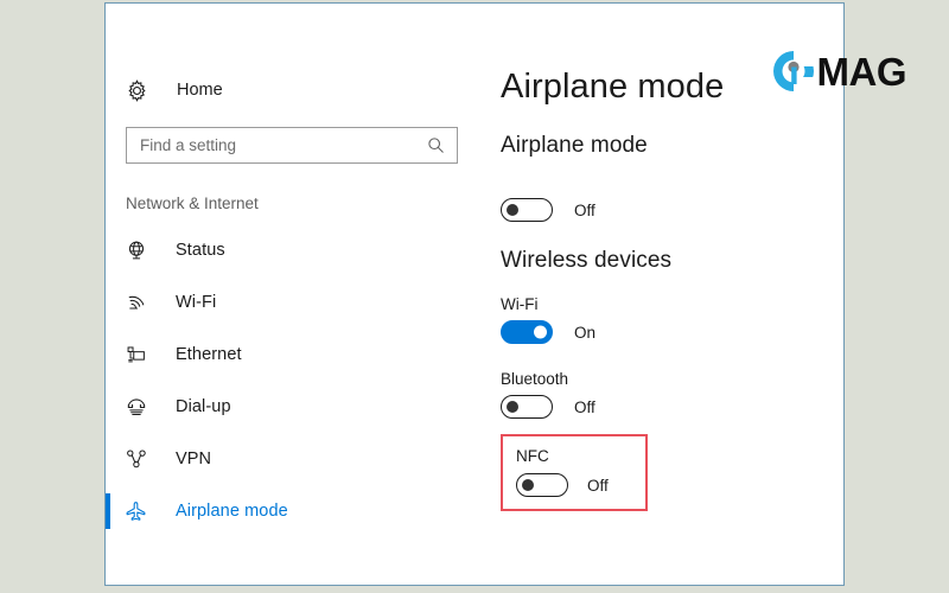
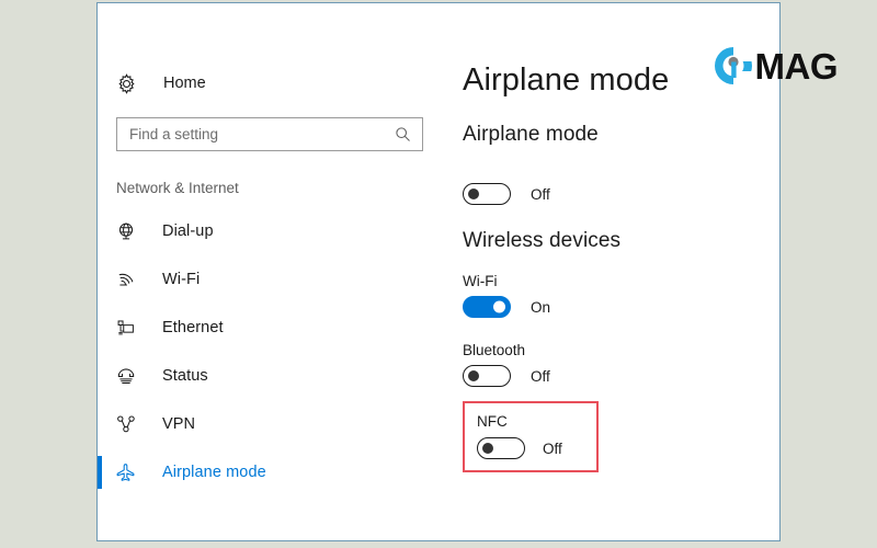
  Home
  Find a setting
  Network & Internet
- Status
+ Dial-up
  Wi-Fi
  Ethernet
- Dial-up
+ Status
  VPN
  Airplane mode
  Airplane mode
  Airplane mode
  Off
  Wireless devices
  Wi-Fi
  On
  Bluetooth
  Off
  NFC
  Off
  MAG
